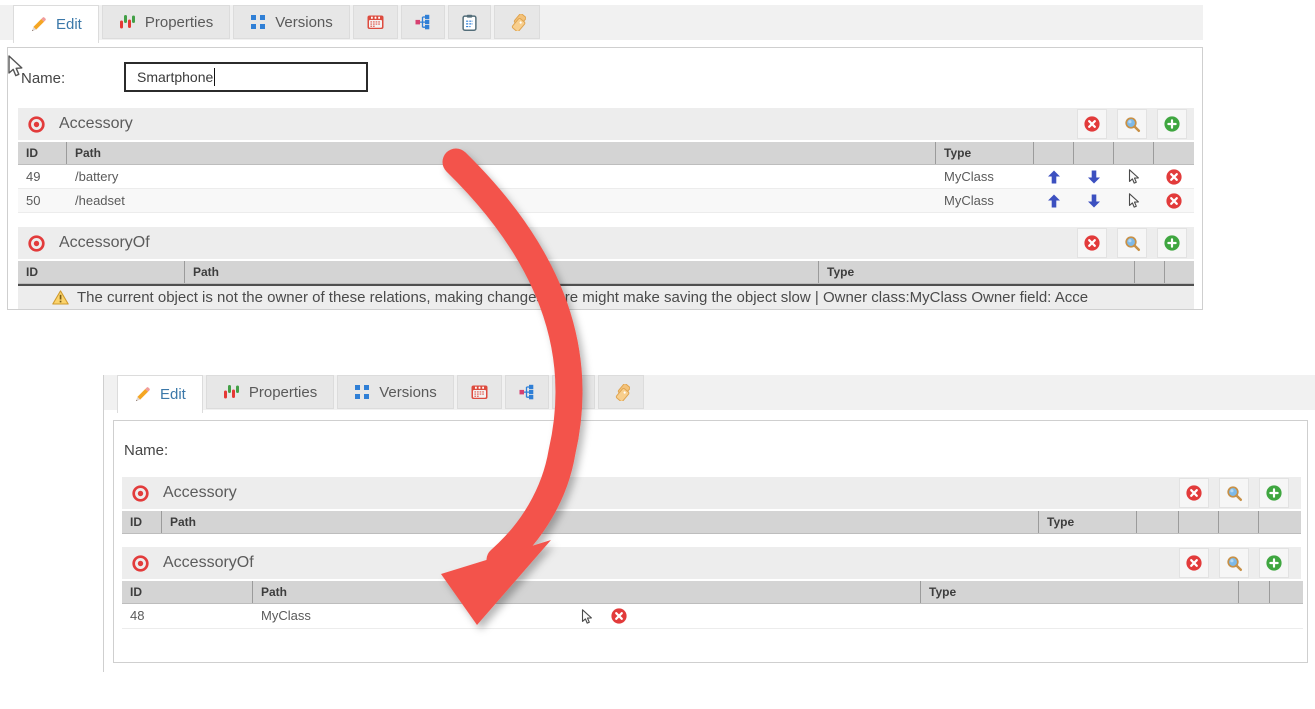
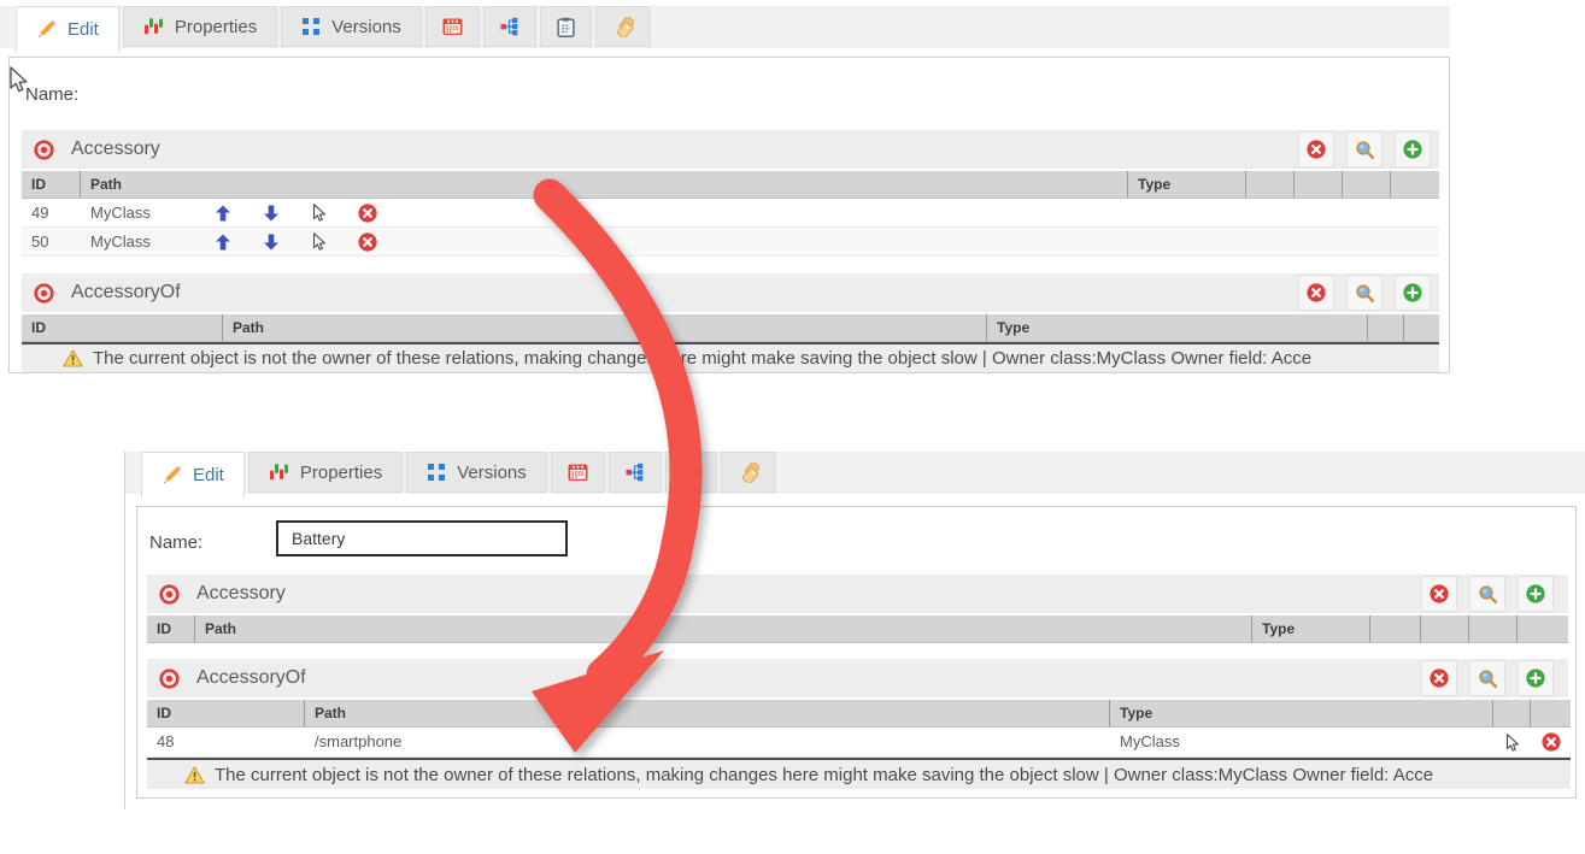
  Edit
  Properties
  Versions
  Name:
- Smartphone
  Accessory
  ID
  Path
  Type
  49
- /battery
  MyClass
  50
- /headset
  MyClass
  AccessoryOf
  ID
  Path
  Type
  The current object is not the owner of these relations, making changere might make saving the object slow | Owner class:MyClass Owner field: Acce
  Edit
  Properties
  Versions
  Name:
+ Battery
  Accessory
  ID
  Path
  Type
  AccessoryOf
  ID
  Path
  Type
  48
+ /smartphone
  MyClass
+ The current object is not the owner of these relations, making changes here might make saving the object slow | Owner class:MyClass Owner field: Acce
